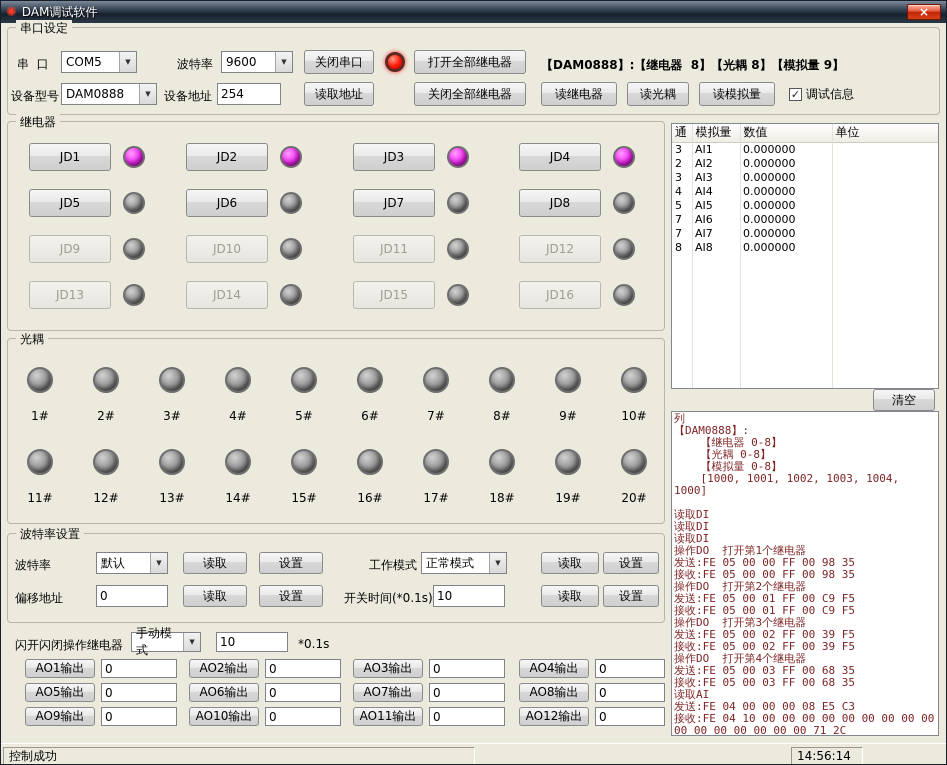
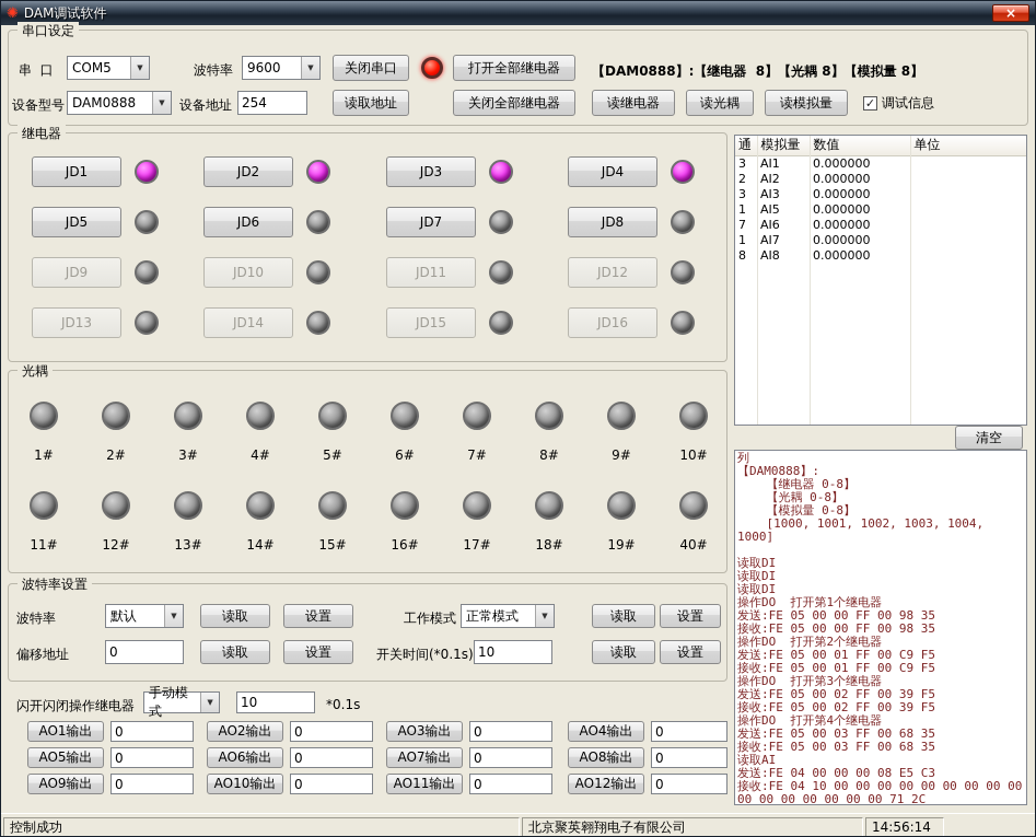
  ✺
  DAM调试软件
  ×
  串口设定
  串 口
  COM5
  ▼
  波特率
  9600
  ▼
  关闭串口
  打开全部继电器
- 【DAM0888】:【继电器 8】【光耦 8】【模拟量 9】
+ 【DAM0888】:【继电器 8】【光耦 8】【模拟量 8】
  设备型号
  DAM0888
  ▼
  设备地址
  254
  读取地址
  关闭全部继电器
  读继电器
  读光耦
  读模拟量
  ✓
  调试信息
  继电器
  JD1
  JD2
  JD3
  JD4
  JD5
  JD6
  JD7
  JD8
  JD9
  JD10
  JD11
  JD12
  JD13
  JD14
  JD15
  JD16
  通	模拟量	数值	单位
  3	AI1	0.000000
  2	AI2	0.000000
  3	AI3	0.000000
- 4	AI4	0.000000
- 5	AI5	0.000000
+ 1	AI5	0.000000
  7	AI6	0.000000
- 7	AI7	0.000000
+ 1	AI7	0.000000
  8	AI8	0.000000
  清空
  列
  【DAM0888】:
  【继电器 0-8】
  【光耦 0-8】
  【模拟量 0-8】
  [1000, 1001, 1002, 1003, 1004, 1000]
  读取DI
  读取DI
  读取DI
  操作DO 打开第1个继电器
  发送:FE 05 00 00 FF 00 98 35
  接收:FE 05 00 00 FF 00 98 35
  操作DO 打开第2个继电器
  发送:FE 05 00 01 FF 00 C9 F5
  接收:FE 05 00 01 FF 00 C9 F5
  操作DO 打开第3个继电器
  发送:FE 05 00 02 FF 00 39 F5
  接收:FE 05 00 02 FF 00 39 F5
  操作DO 打开第4个继电器
  发送:FE 05 00 03 FF 00 68 35
  接收:FE 05 00 03 FF 00 68 35
  读取AI
  发送:FE 04 00 00 00 08 E5 C3
  接收:FE 04 10 00 00 00 00 00 00 00 00 00 00 00 00 00 00 00 00 71 2C
  光耦
  1#
  2#
  3#
  4#
  5#
  6#
  7#
  8#
  9#
  10#
  11#
  12#
  13#
  14#
  15#
  16#
  17#
  18#
  19#
- 20#
+ 40#
  波特率设置
  波特率
  默认
  ▼
  读取
  设置
  工作模式
  正常模式
  ▼
  读取
  设置
  偏移地址
  0
  读取
  设置
  开关时间(*0.1s)
  10
  读取
  设置
  闪开闪闭操作继电器
  手动模式
  ▼
  10
  *0.1s
  AO1输出
  0
  AO2输出
  0
  AO3输出
  0
  AO4输出
  0
  AO5输出
  0
  AO6输出
  0
  AO7输出
  0
  AO8输出
  0
  AO9输出
  0
  AO10输出
  0
  AO11输出
  0
  AO12输出
  0
  控制成功
+ 北京聚英翱翔电子有限公司
  14:56:14
